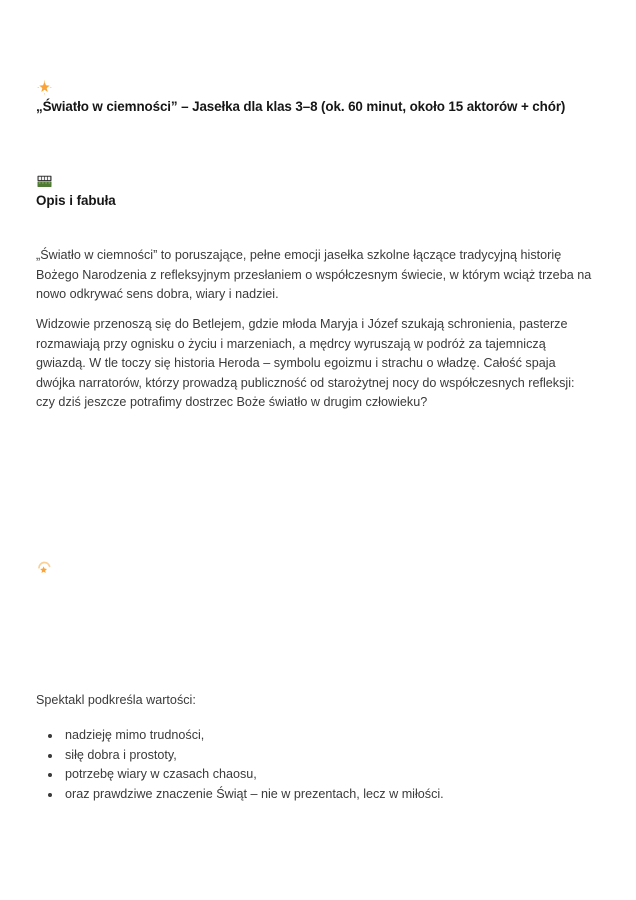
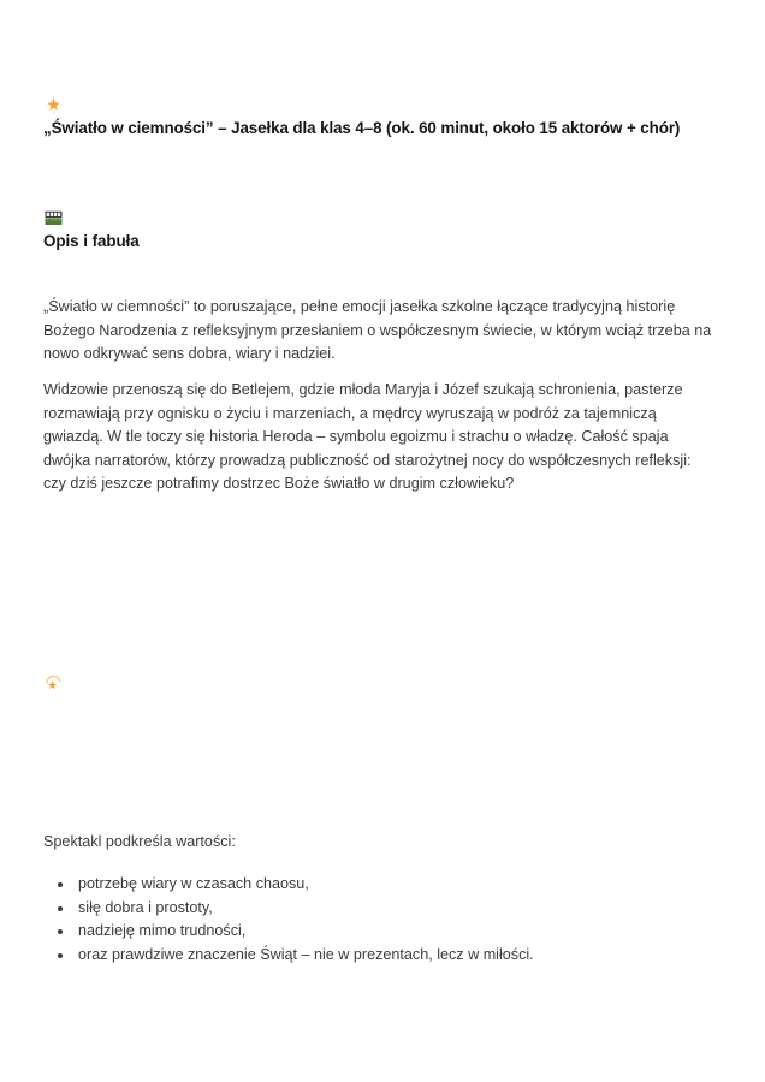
- „Światło w ciemności” – Jasełka dla klas 3–8 (ok. 60 minut, około 15 aktorów + chór)
+ „Światło w ciemności” – Jasełka dla klas 4–8 (ok. 60 minut, około 15 aktorów + chór)
  Opis i fabuła
  „Światło w ciemności” to poruszające, pełne emocji jasełka szkolne łączące tradycyjną historię Bożego Narodzenia z refleksyjnym przesłaniem o współczesnym świecie, w którym wciąż trzeba na nowo odkrywać sens dobra, wiary i nadziei.
  Widzowie przenoszą się do Betlejem, gdzie młoda Maryja i Józef szukają schronienia, pasterze rozmawiają przy ognisku o życiu i marzeniach, a mędrcy wyruszają w podróż za tajemniczą gwiazdą. W tle toczy się historia Heroda – symbolu egoizmu i strachu o władzę. Całość spaja dwójka narratorów, którzy prowadzą publiczność od starożytnej nocy do współczesnych refleksji: czy dziś jeszcze potrafimy dostrzec Boże światło w drugim człowieku?
  Spektakl podkreśla wartości:
- nadzieję mimo trudności,
+ potrzebę wiary w czasach chaosu,
  siłę dobra i prostoty,
- potrzebę wiary w czasach chaosu,
+ nadzieję mimo trudności,
  oraz prawdziwe znaczenie Świąt – nie w prezentach, lecz w miłości.
